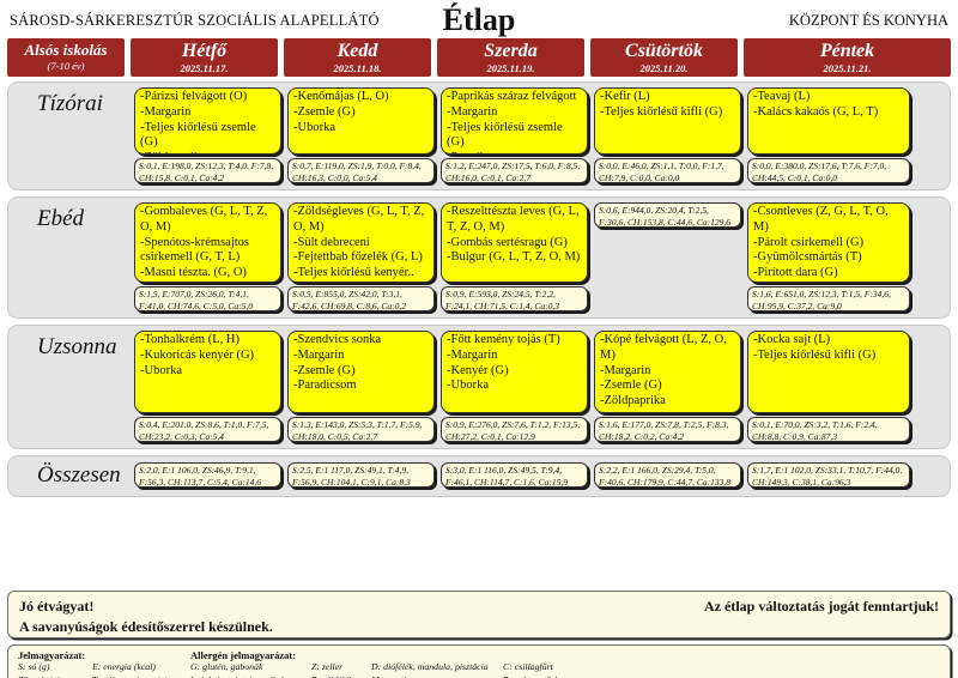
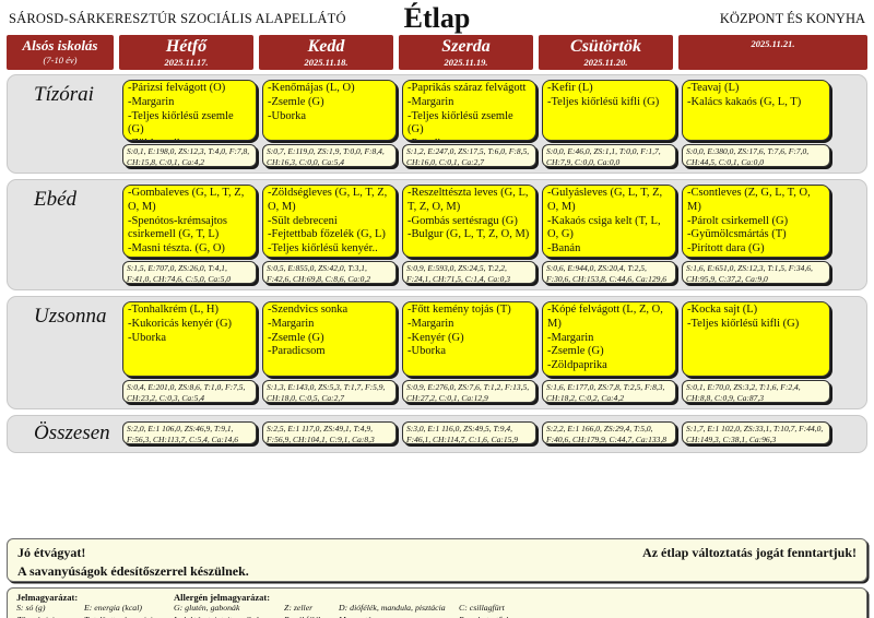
  SÁROSD-SÁRKERESZTÚR SZOCIÁLIS ALAPELLÁTÓ
  Étlap
  KÖZPONT ÉS KONYHA
  Alsós iskolás
  (7-10 év)
  Hétfő
  2025.11.17.
  Kedd
  2025.11.18.
  Szerda
  2025.11.19.
  Csütörtök
  2025.11.20.
- Péntek
  2025.11.21.
  Tízórai
  -Párizsi felvágott (O)
  -Margarin
  -Teljes kiőrlésű zsemle (G)
  S:0,1, E:198,0, ZS:12,3, T:4,0, F:7,8, CH:15,8, C:0,1, Ca:4,2
  -Kenőmájas (L, O)
  -Zsemle (G)
  -Uborka
  S:0,7, E:119,0, ZS:1,9, T:0,0, F:8,4, CH:16,3, C:0,0, Ca:5,4
  -Paprikás száraz felvágott
  -Margarin
  -Teljes kiőrlésű zsemle (G)
  S:1,2, E:247,0, ZS:17,5, T:6,0, F:8,5, CH:16,0, C:0,1, Ca:2,7
  -Kefir (L)
  -Teljes kiőrlésű kifli (G)
  S:0,0, E:46,0, ZS:1,1, T:0,0, F:1,7, CH:7,9, C:0,0, Ca:0,0
  -Teavaj (L)
  -Kalács kakaós (G, L, T)
  S:0,0, E:380,0, ZS:17,6, T:7,6, F:7,0, CH:44,5, C:0,1, Ca:0,0
  Ebéd
  -Gombaleves (G, L, T, Z, O, M)
  -Spenótos-krémsajtos csirkemell (G, T, L)
  -Masni tészta. (G, O)
  S:1,5, E:707,0, ZS:26,0, T:4,1, F:41,0, CH:74,6, C:5,0, Ca:5,0
  -Zöldségleves (G, L, T, Z, O, M)
  -Sült debreceni
  -Fejtettbab főzelék (G, L)
  -Teljes kiőrlésű kenyér..
  S:0,5, E:855,0, ZS:42,0, T:3,1, F:42,6, CH:69,8, C:8,6, Ca:0,2
  -Reszelttészta leves (G, L, T, Z, O, M)
  -Gombás sertésragu (G)
  -Bulgur (G, L, T, Z, O, M)
  S:0,9, E:593,0, ZS:24,5, T:2,2, F:24,1, CH:71,5, C:1,4, Ca:0,3
+ -Gulyásleves (G, L, T, Z, O, M)
+ -Kakaós csiga kelt (T, L, O, G)
+ -Banán
  S:0,6, E:944,0, ZS:20,4, T:2,5, F:30,6, CH:153,8, C:44,6, Ca:129,6
  -Csontleves (Z, G, L, T, O, M)
  -Párolt csirkemell (G)
  -Gyümölcsmártás (T)
  -Pirított dara (G)
  S:1,6, E:651,0, ZS:12,3, T:1,5, F:34,6, CH:95,9, C:37,2, Ca:9,0
  Uzsonna
  -Tonhalkrém (L, H)
  -Kukoricás kenyér (G)
  -Uborka
  S:0,4, E:201,0, ZS:8,6, T:1,0, F:7,5, CH:23,2, C:0,3, Ca:5,4
  -Szendvics sonka
  -Margarin
  -Zsemle (G)
  -Paradicsom
  S:1,3, E:143,0, ZS:5,3, T:1,7, F:5,9, CH:18,0, C:0,5, Ca:2,7
  -Főtt kemény tojás (T)
  -Margarin
  -Kenyér (G)
  -Uborka
  S:0,9, E:276,0, ZS:7,6, T:1,2, F:13,5, CH:27,2, C:0,1, Ca:12,9
  -Kópé felvágott (L, Z, O, M)
  -Margarin
  -Zsemle (G)
  -Zöldpaprika
  S:1,6, E:177,0, ZS:7,8, T:2,5, F:8,3, CH:18,2, C:0,2, Ca:4,2
  -Kocka sajt (L)
  -Teljes kiőrlésű kifli (G)
  S:0,1, E:70,0, ZS:3,2, T:1,6, F:2,4, CH:8,8, C:0,9, Ca:87,3
  Összesen
  S:2,0, E:1 106,0, ZS:46,9, T:9,1, F:56,3, CH:113,7, C:5,4, Ca:14,6
  S:2,5, E:1 117,0, ZS:49,1, T:4,9, F:56,9, CH:104,1, C:9,1, Ca:8,3
  S:3,0, E:1 116,0, ZS:49,5, T:9,4, F:46,1, CH:114,7, C:1,6, Ca:15,9
  S:2,2, E:1 166,0, ZS:29,4, T:5,0, F:40,6, CH:179,9, C:44,7, Ca:133,8
  S:1,7, E:1 102,0, ZS:33,1, T:10,7, F:44,0, CH:149,3, C:38,1, Ca:96,3
  Jó étvágyat!
  A savanyúságok édesítőszerrel készülnek.
  Az étlap változtatás jogát fenntartjuk!
  Jelmagyarázat:
  Allergén jelmagyarázat:
  S: só (g)
  E: energia (kcal)
  G: glutén, gabonák
  Z: zeller
  D: diófélék, mandula, pisztácia
  C: csillagfürt
